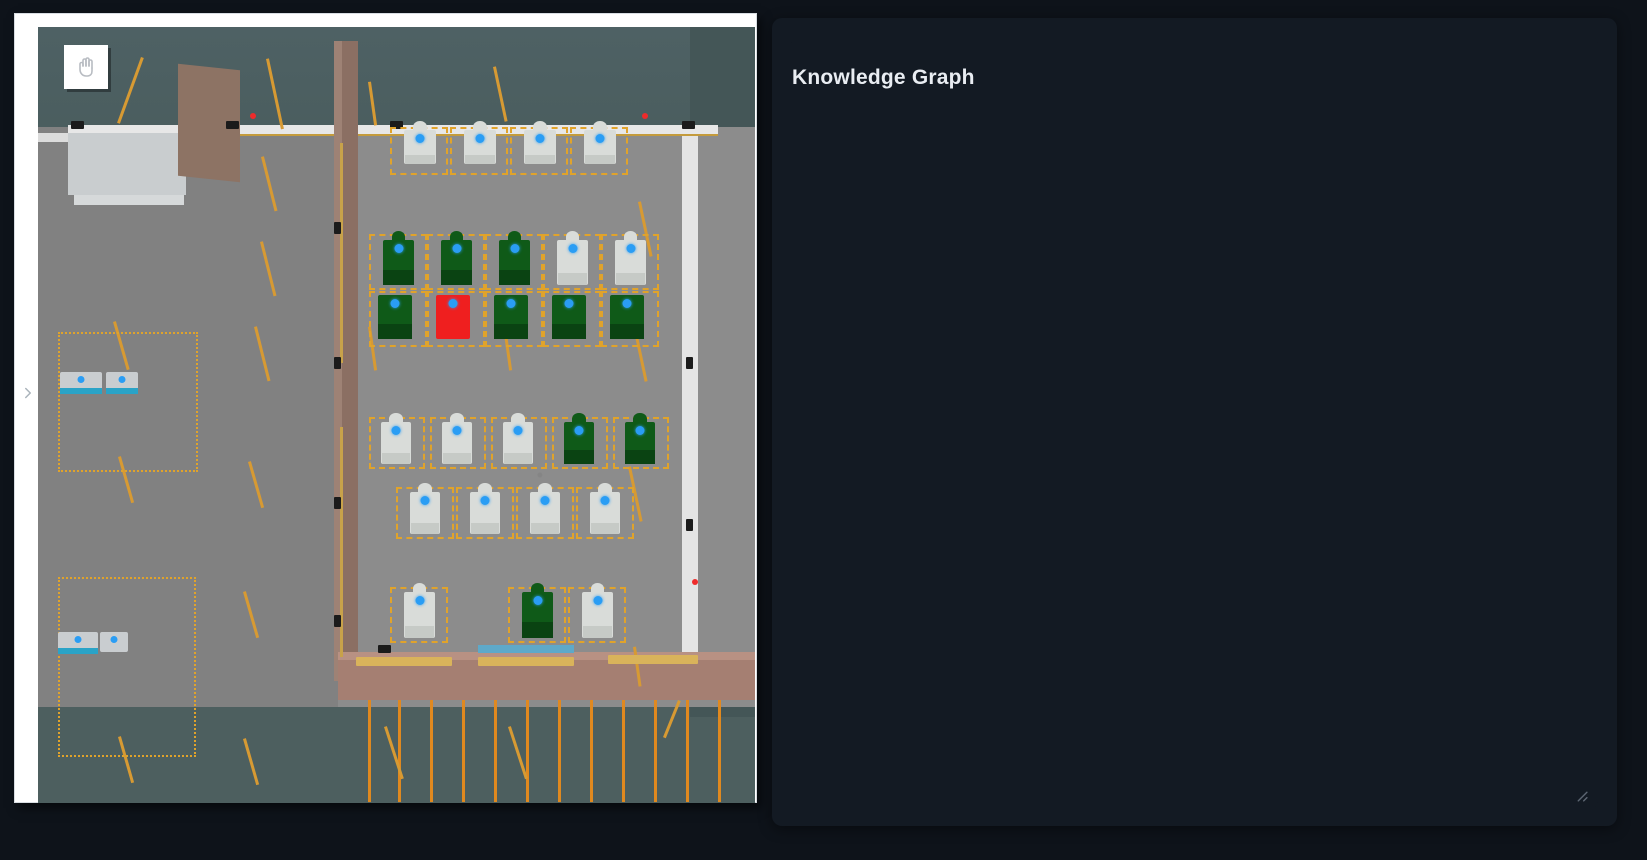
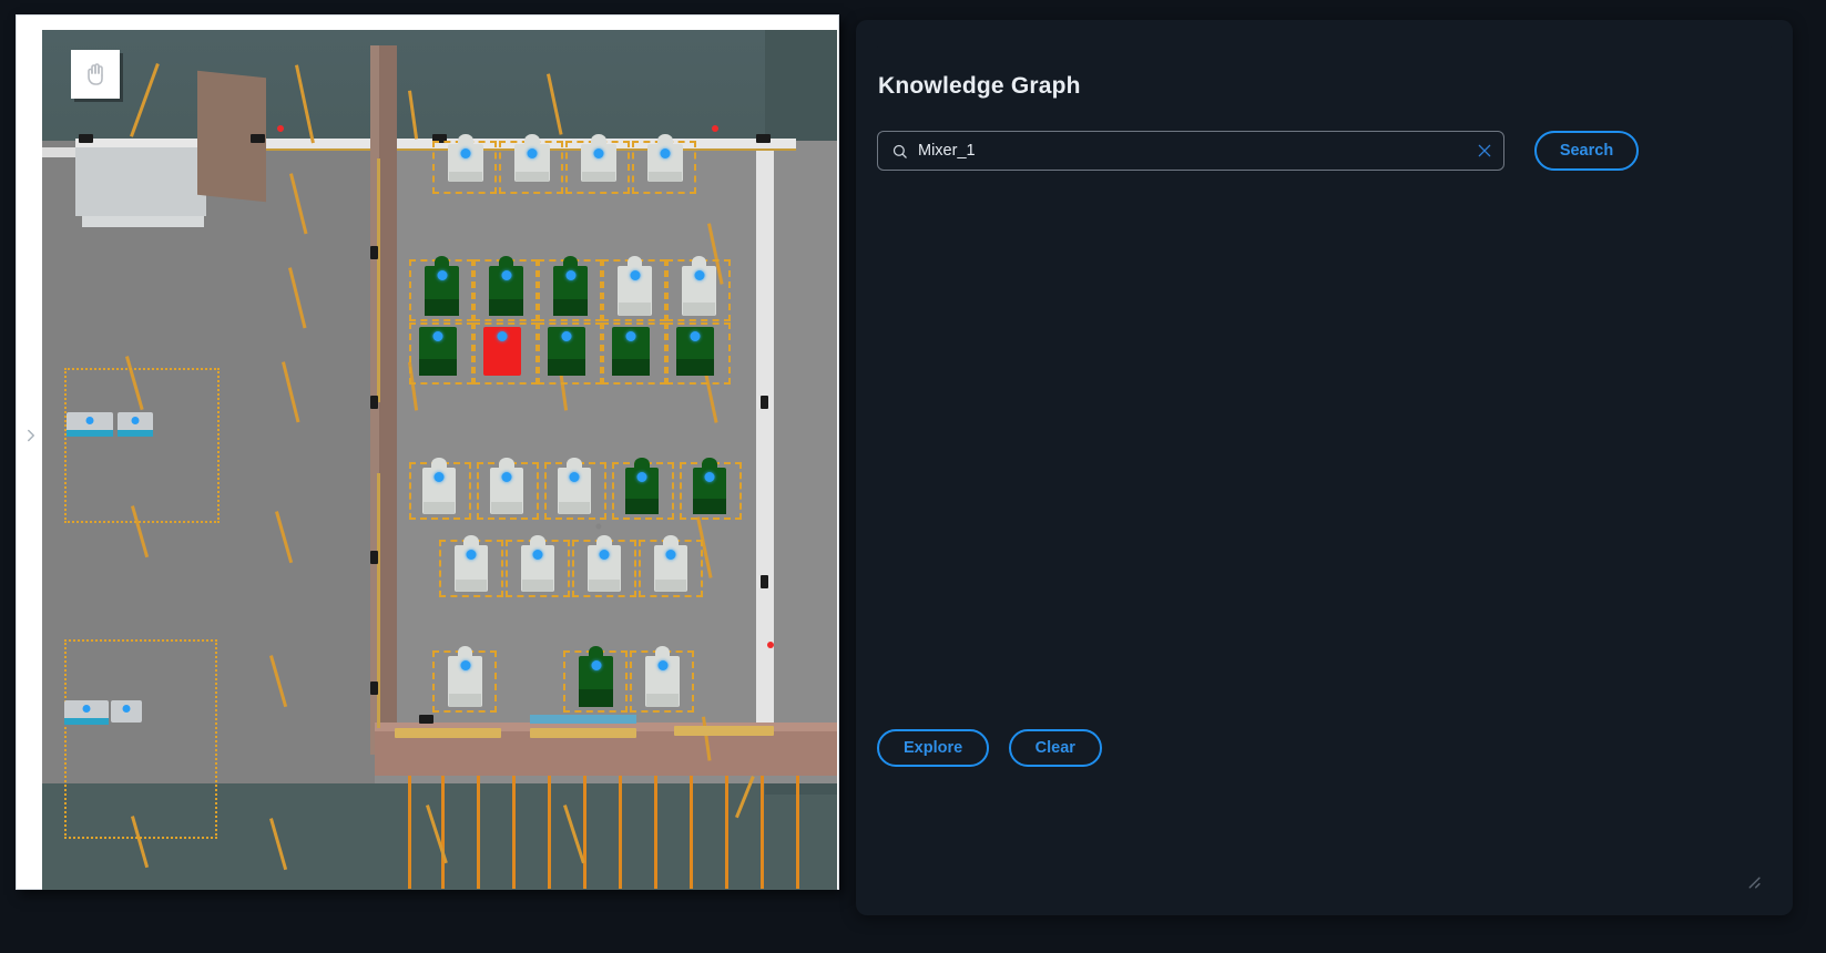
  Knowledge Graph
+ Mixer_1
+ Search
+ Explore Clear
